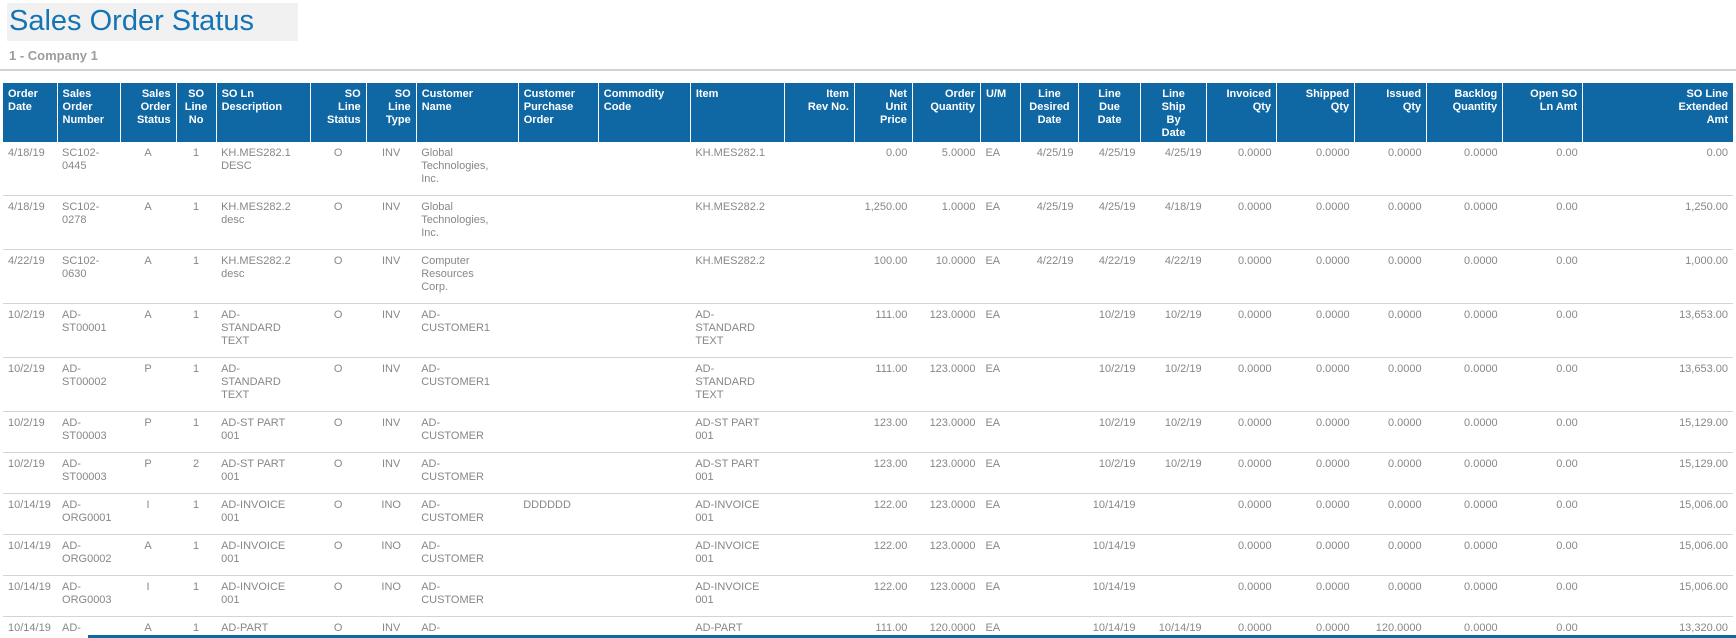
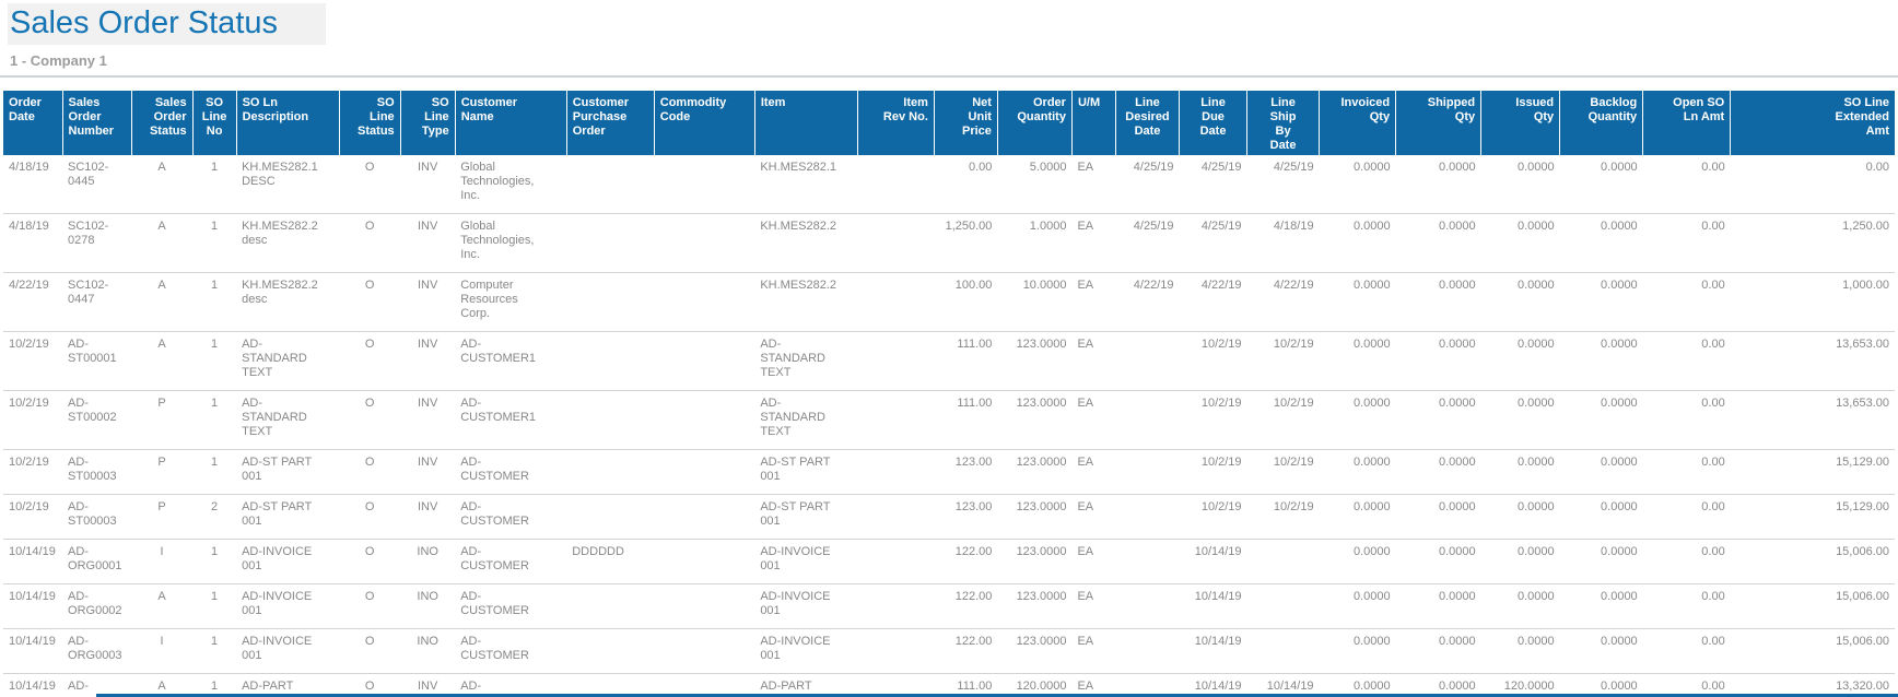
  Sales Order Status
  1 - Company 1
  Order Date	Sales Order Number	Sales Order Status	SO Line No	SO Ln Description	SO Line Status	SO Line Type	Customer Name	Customer Purchase Order	Commodity Code	Item	Item Rev No.	Net Unit Price	Order Quantity	U/M	Line Desired Date	Line Due Date	Line Ship By Date	Invoiced Qty	Shipped Qty	Issued Qty	Backlog Quantity	Open SO Ln Amt	SO Line Extended Amt
  4/18/19	SC102- 0445	A	1	KH.MES282.1 DESC	O	INV	Global Technologies, Inc.			KH.MES282.1		0.00	5.0000	EA	4/25/19	4/25/19	4/25/19	0.0000	0.0000	0.0000	0.0000	0.00	0.00
  4/18/19	SC102- 0278	A	1	KH.MES282.2 desc	O	INV	Global Technologies, Inc.			KH.MES282.2		1,250.00	1.0000	EA	4/25/19	4/25/19	4/18/19	0.0000	0.0000	0.0000	0.0000	0.00	1,250.00
- 4/22/19	SC102- 0630	A	1	KH.MES282.2 desc	O	INV	Computer Resources Corp.			KH.MES282.2		100.00	10.0000	EA	4/22/19	4/22/19	4/22/19	0.0000	0.0000	0.0000	0.0000	0.00	1,000.00
+ 4/22/19	SC102- 0447	A	1	KH.MES282.2 desc	O	INV	Computer Resources Corp.			KH.MES282.2		100.00	10.0000	EA	4/22/19	4/22/19	4/22/19	0.0000	0.0000	0.0000	0.0000	0.00	1,000.00
  10/2/19	AD- ST00001	A	1	AD- STANDARD TEXT	O	INV	AD- CUSTOMER1			AD- STANDARD TEXT		111.00	123.0000	EA		10/2/19	10/2/19	0.0000	0.0000	0.0000	0.0000	0.00	13,653.00
  10/2/19	AD- ST00002	P	1	AD- STANDARD TEXT	O	INV	AD- CUSTOMER1			AD- STANDARD TEXT		111.00	123.0000	EA		10/2/19	10/2/19	0.0000	0.0000	0.0000	0.0000	0.00	13,653.00
  10/2/19	AD- ST00003	P	1	AD-ST PART 001	O	INV	AD- CUSTOMER			AD-ST PART 001		123.00	123.0000	EA		10/2/19	10/2/19	0.0000	0.0000	0.0000	0.0000	0.00	15,129.00
  10/2/19	AD- ST00003	P	2	AD-ST PART 001	O	INV	AD- CUSTOMER			AD-ST PART 001		123.00	123.0000	EA		10/2/19	10/2/19	0.0000	0.0000	0.0000	0.0000	0.00	15,129.00
  10/14/19	AD- ORG0001	I	1	AD-INVOICE 001	O	INO	AD- CUSTOMER	DDDDDD		AD-INVOICE 001		122.00	123.0000	EA		10/14/19		0.0000	0.0000	0.0000	0.0000	0.00	15,006.00
  10/14/19	AD- ORG0002	A	1	AD-INVOICE 001	O	INO	AD- CUSTOMER			AD-INVOICE 001		122.00	123.0000	EA		10/14/19		0.0000	0.0000	0.0000	0.0000	0.00	15,006.00
  10/14/19	AD- ORG0003	I	1	AD-INVOICE 001	O	INO	AD- CUSTOMER			AD-INVOICE 001		122.00	123.0000	EA		10/14/19		0.0000	0.0000	0.0000	0.0000	0.00	15,006.00
  10/14/19	AD-	A	1	AD-PART	O	INV	AD-			AD-PART		111.00	120.0000	EA		10/14/19	10/14/19	0.0000	0.0000	120.0000	0.0000	0.00	13,320.00
